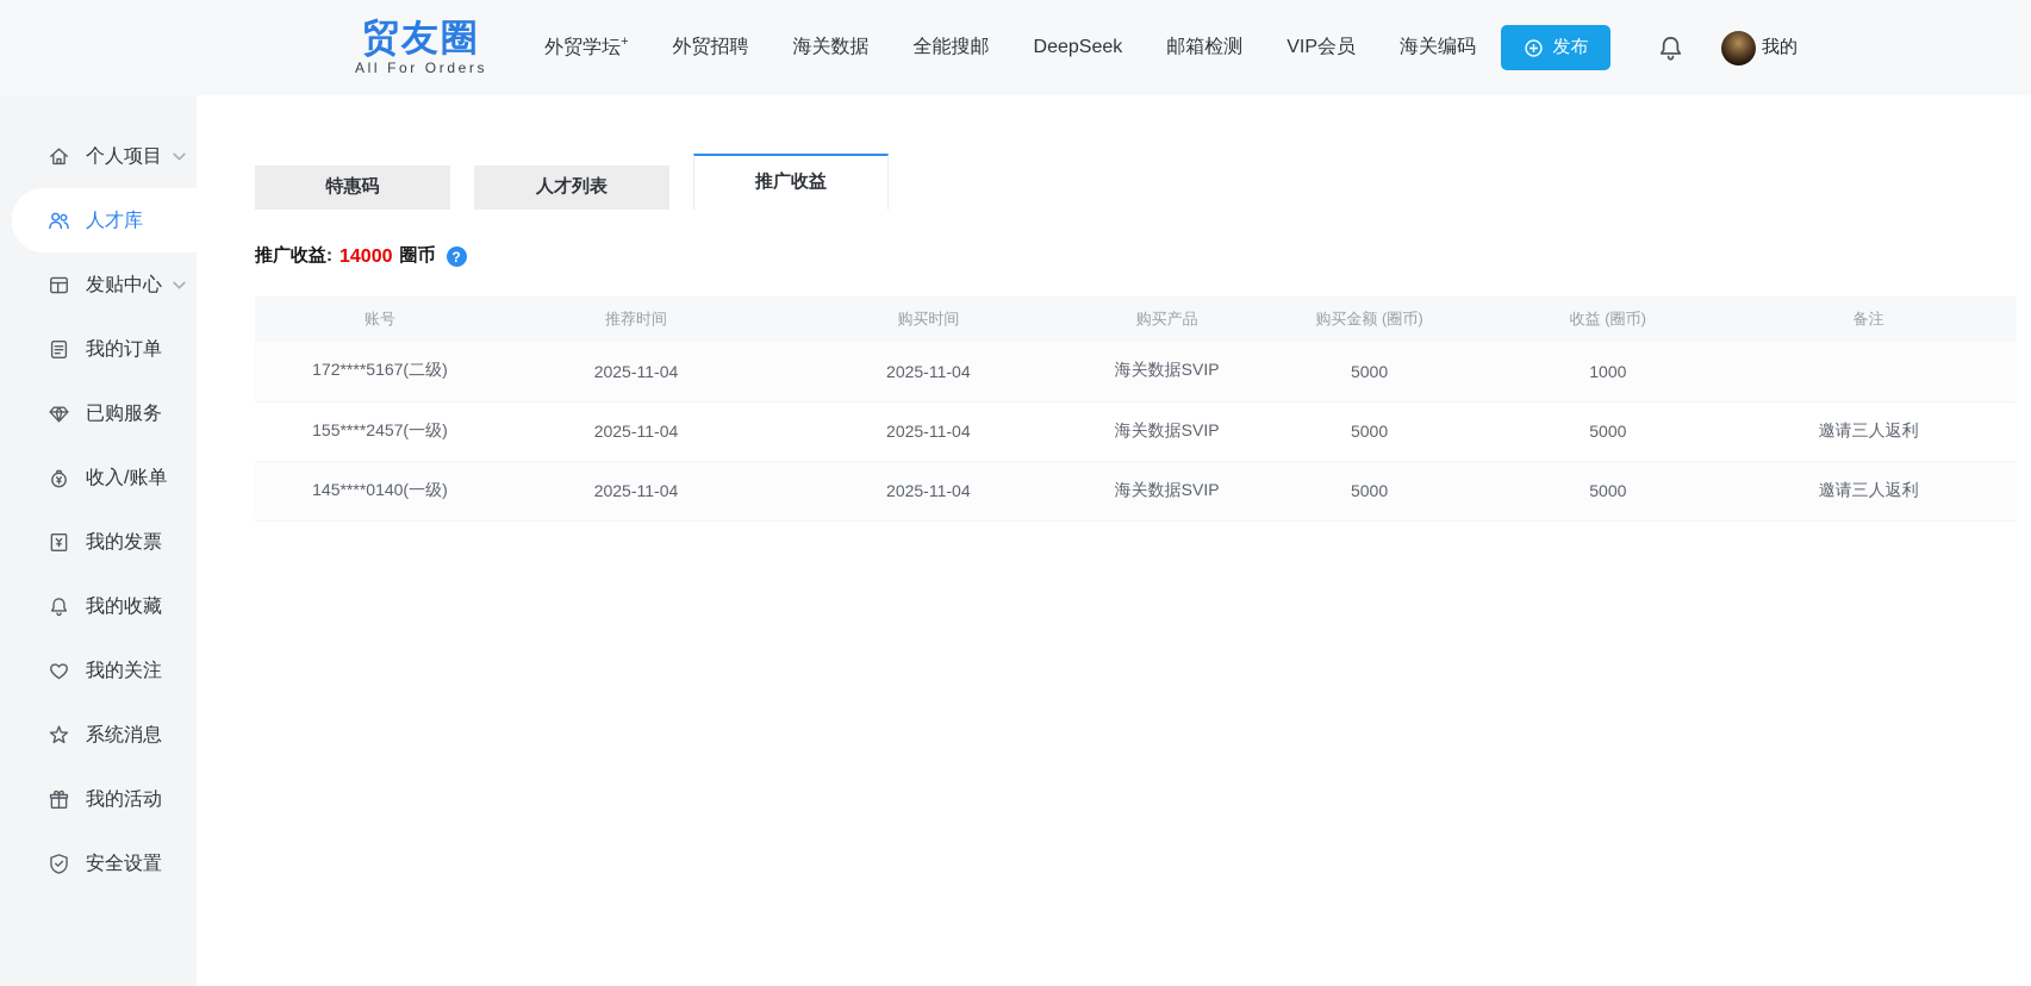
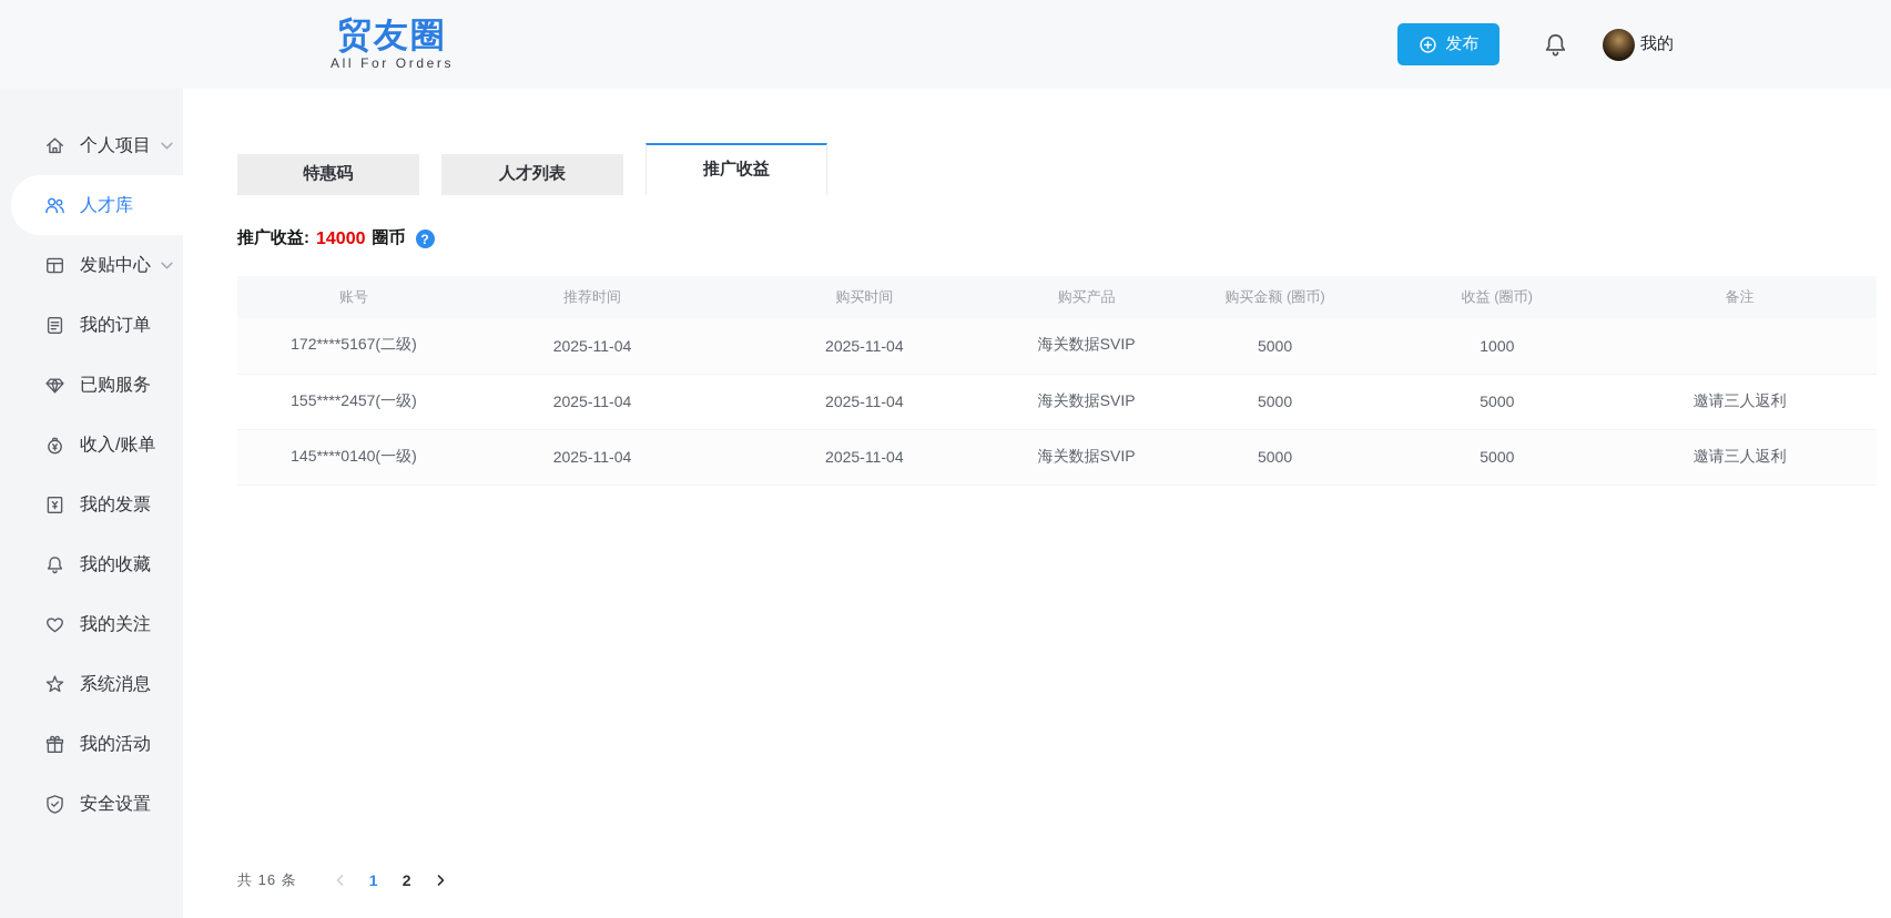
  贸友圈
  All For Orders
- 外贸学坛+
- 外贸招聘
- 海关数据
- 全能搜邮
- DeepSeek
- 邮箱检测
- VIP会员
- 海关编码
  发布
  我的
  个人项目
  人才库
  发贴中心
  我的订单
  已购服务
  收入/账单
  我的发票
  我的收藏
  我的关注
  系统消息
  我的活动
  安全设置
  特惠码
  人才列表
  推广收益
  推广收益:
  14000
  圈币
  ?
  账号	推荐时间	购买时间	购买产品	购买金额 (圈币)	收益 (圈币)	备注
  172****5167(二级)	2025-11-04	2025-11-04	海关数据SVIP	5000	1000
  155****2457(一级)	2025-11-04	2025-11-04	海关数据SVIP	5000	5000	邀请三人返利
  145****0140(一级)	2025-11-04	2025-11-04	海关数据SVIP	5000	5000	邀请三人返利
+ 共 16 条
+ 1
+ 2
